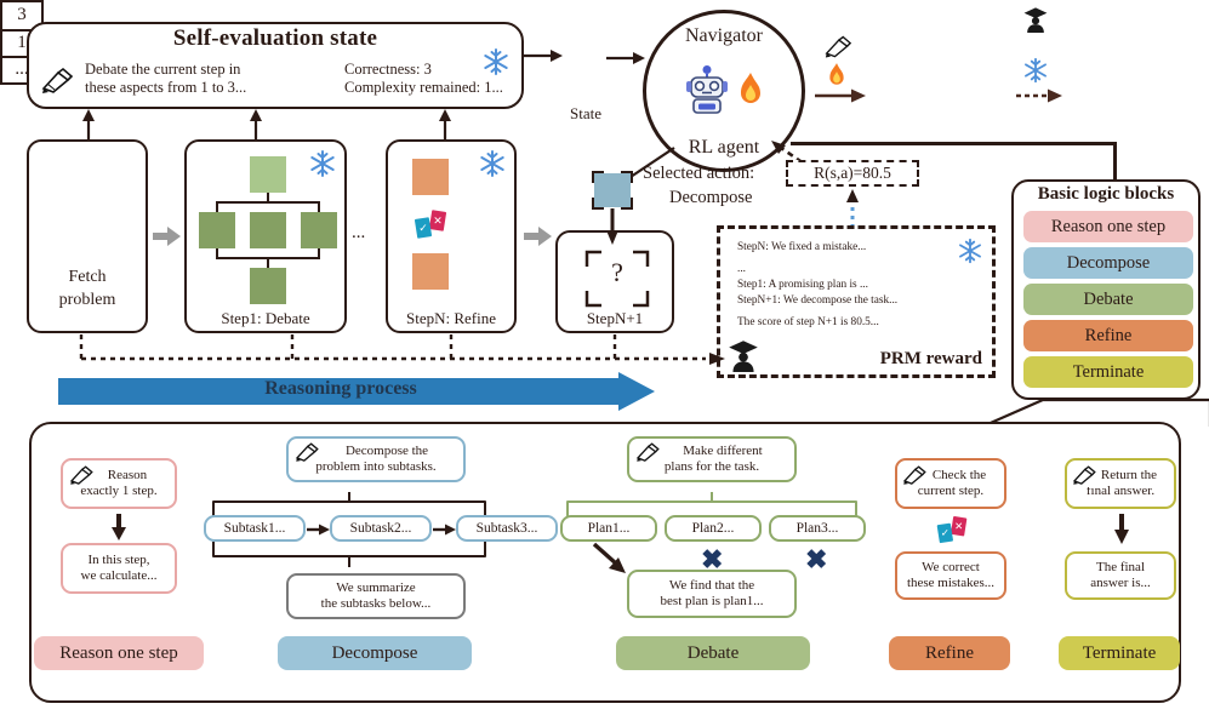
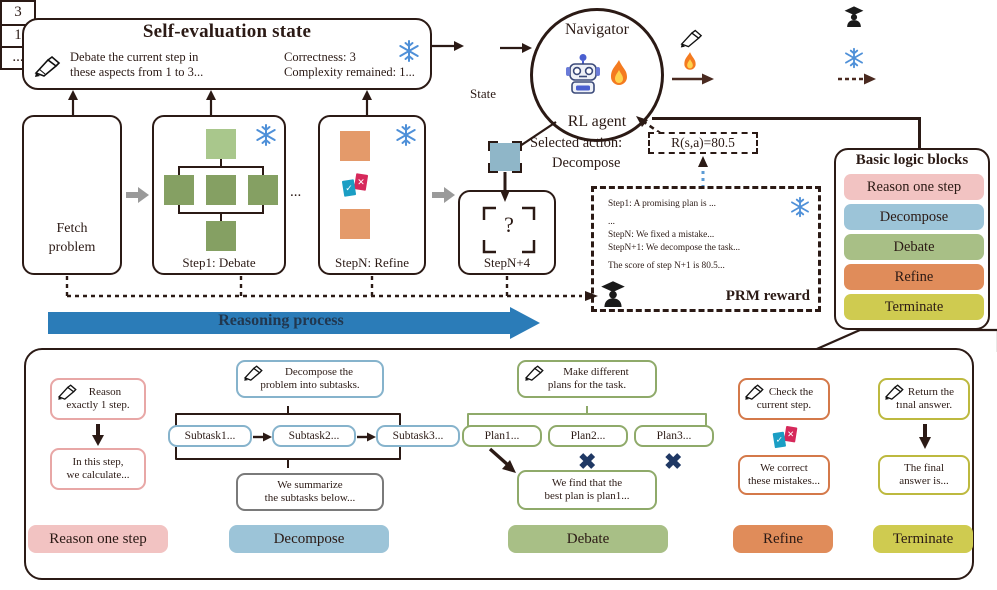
  Self-evaluation state
  Debate the current step in
  these aspects from 1 to 3...
  Correctness: 3
  Complexity remained: 1...
  3
  1
  State
  Navigator
  RL agent
  Fetch
  problem
  Step1: Debate
  ...
  ✕
  ✓
  StepN: Refine
  Selected action:
  Decompose
  R(s,a)=80.5
  ?
- StepN+1
+ StepN+4
- StepN: We fixed a mistake...
+ Step1: A promising plan is ...
  ...
- Step1: A promising plan is ...
+ StepN: We fixed a mistake...
  StepN+1: We decompose the task...
  The score of step N+1 is 80.5...
  PRM reward
  Basic logic blocks
  Reason one step
  Decompose
  Debate
  Refine
  Terminate
  Reasoning process
  Reason
  exactly 1 step.
  In this step,
  we calculate...
  Reason one step
  Decompose the
  problem into subtasks.
  Subtask1...
  Subtask2...
  Subtask3...
  We summarize
  the subtasks below...
  Decompose
  Make different
  plans for the task.
  Plan1...
  Plan2...
  Plan3...
  ✖
  ✖
  We find that the
  best plan is plan1...
  Debate
  Check the
  current step.
  ✕
  ✓
  We correct
  these mistakes...
  Refine
  Return the
  final answer.
  The final
  answer is...
  Terminate
